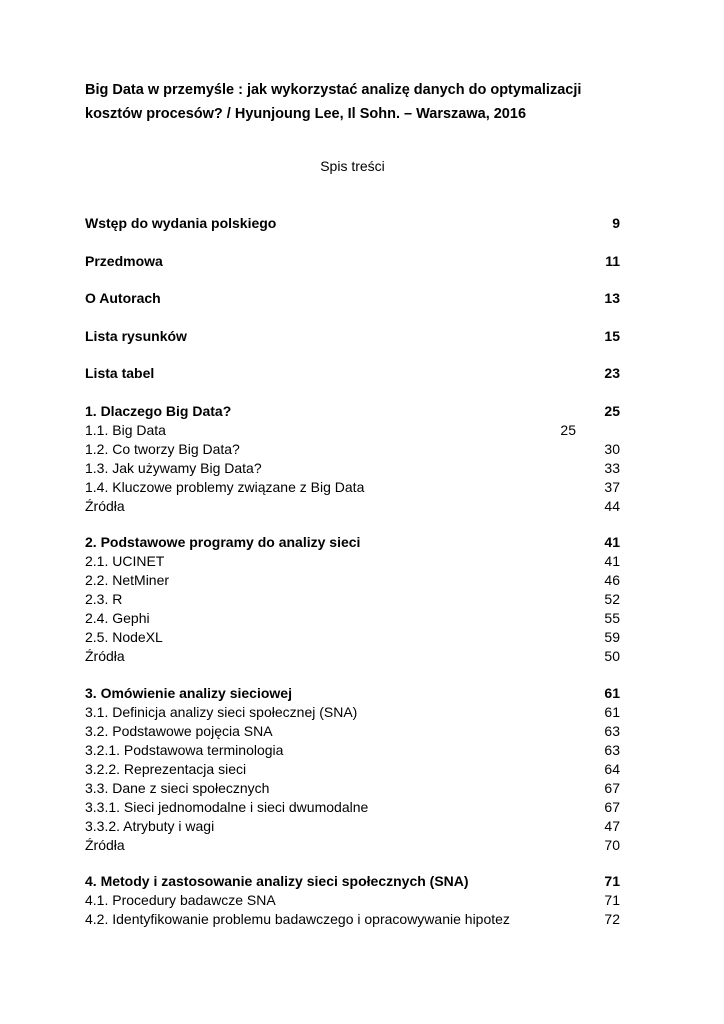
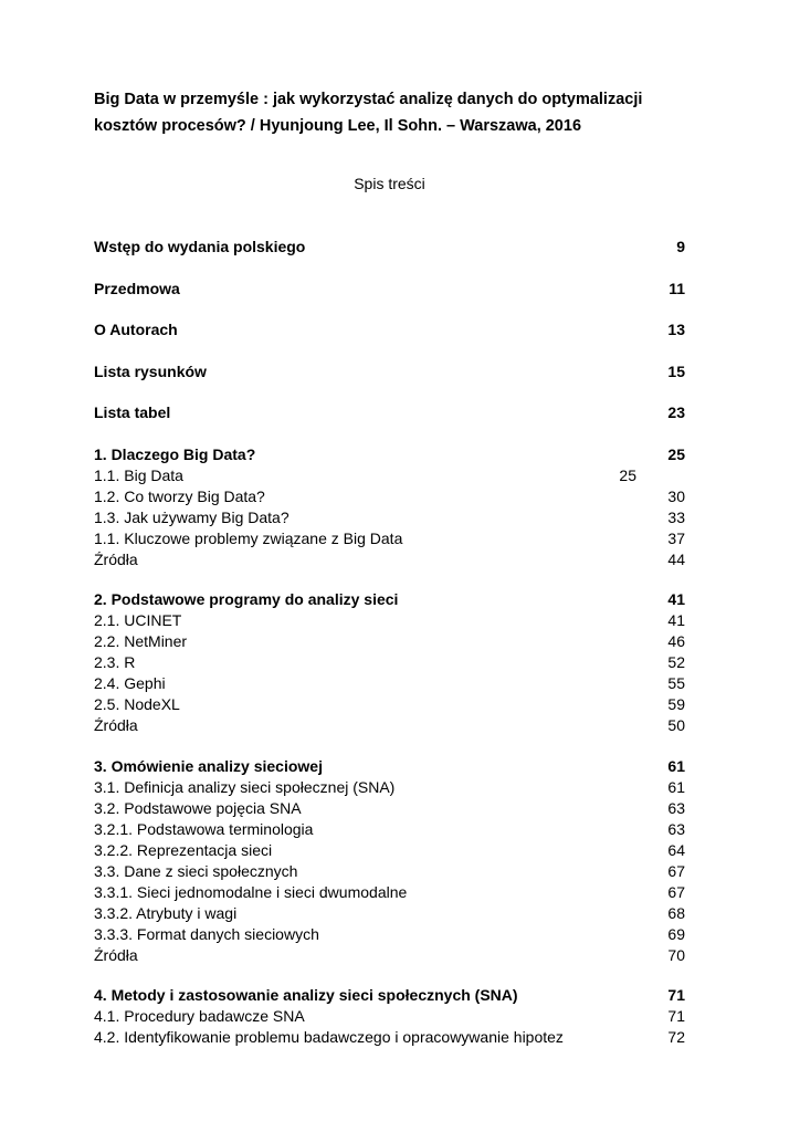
  Big Data w przemyśle : jak wykorzystać analizę danych do optymalizacji
  kosztów procesów? / Hyunjoung Lee, Il Sohn. – Warszawa, 2016
  Spis treści
  Wstęp do wydania polskiego
  9
  Przedmowa
  11
  O Autorach
  13
  Lista rysunków
  15
  Lista tabel
  23
  1. Dlaczego Big Data?
  25
  1.1. Big Data
  25
  1.2. Co tworzy Big Data?
  30
  1.3. Jak używamy Big Data?
  33
- 1.4. Kluczowe problemy związane z Big Data
+ 1.1. Kluczowe problemy związane z Big Data
  37
  Źródła
  44
  2. Podstawowe programy do analizy sieci
  41
  2.1. UCINET
  41
  2.2. NetMiner
  46
  2.3. R
  52
  2.4. Gephi
  55
  2.5. NodeXL
  59
  Źródła
  50
  3. Omówienie analizy sieciowej
  61
  3.1. Definicja analizy sieci społecznej (SNA)
  61
  3.2. Podstawowe pojęcia SNA
  63
  3.2.1. Podstawowa terminologia
  63
  3.2.2. Reprezentacja sieci
  64
  3.3. Dane z sieci społecznych
  67
  3.3.1. Sieci jednomodalne i sieci dwumodalne
  67
  3.3.2. Atrybuty i wagi
- 47
+ 68
+ 3.3.3. Format danych sieciowych
+ 69
  Źródła
  70
  4. Metody i zastosowanie analizy sieci społecznych (SNA)
  71
  4.1. Procedury badawcze SNA
  71
  4.2. Identyfikowanie problemu badawczego i opracowywanie hipotez
  72
